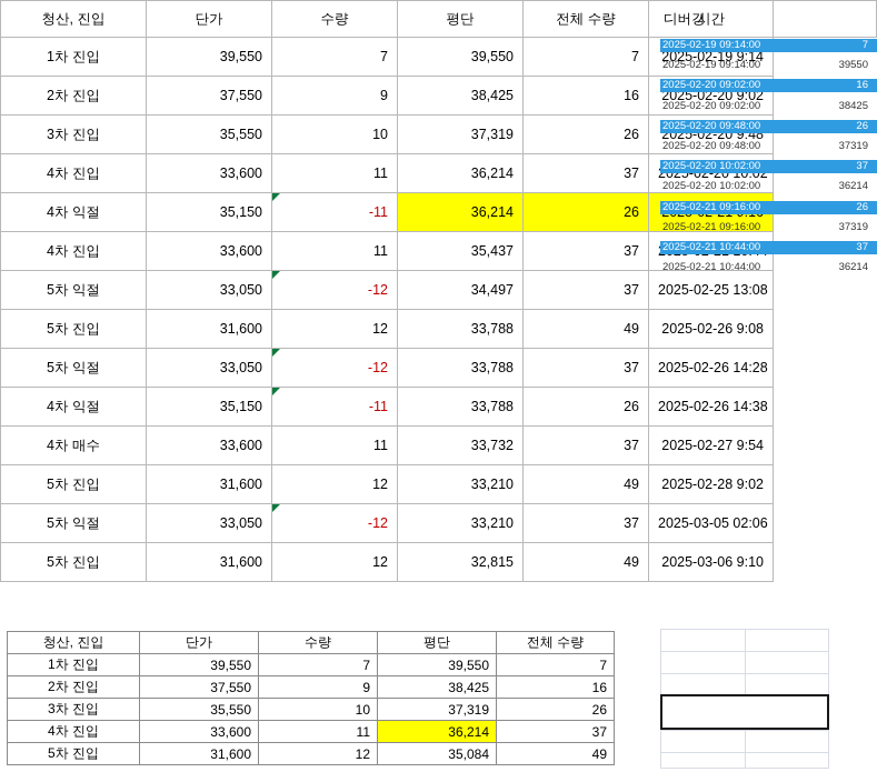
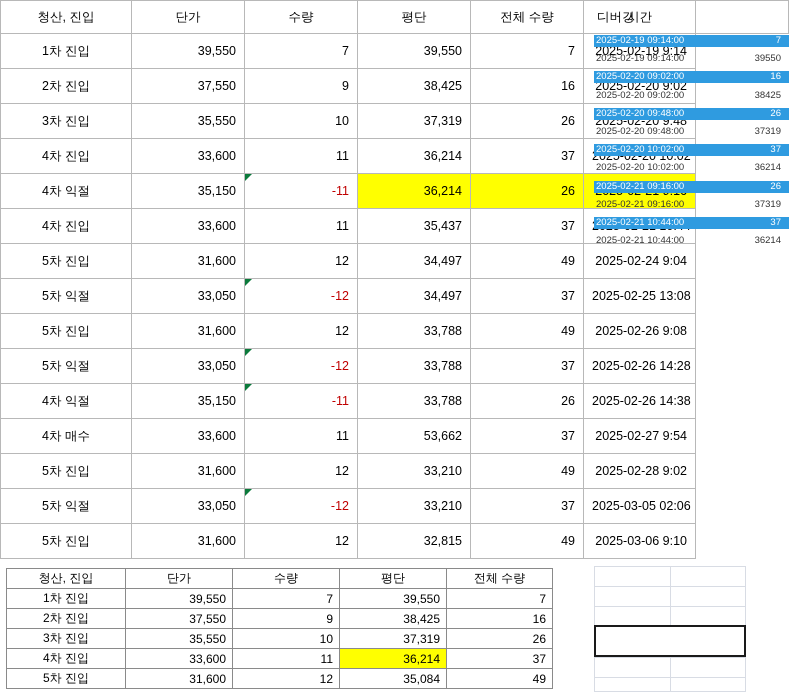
  청산, 진입	단가	수량	평단	전체 수량	시간
  1차 진입	39,550	7	39,550	7	2025-02-19 9:14
  2차 진입	37,550	9	38,425	16	2025-02-20 9:02
  3차 진입	35,550	10	37,319	26	2025-02-20 9:48
+ 5차 진입	31,600	12	34,497	49	2025-02-24 9:04
  5차 익절	33,050	-12	34,497	37	2025-02-25 13:08
  5차 진입	31,600	12	33,788	49	2025-02-26 9:08
  5차 익절	33,050	-12	33,788	37	2025-02-26 14:28
  4차 익절	35,150	-11	33,788	26	2025-02-26 14:38
- 4차 매수	33,600	11	33,732	37	2025-02-27 9:54
+ 4차 매수	33,600	11	53,662	37	2025-02-27 9:54
  5차 진입	31,600	12	33,210	49	2025-02-28 9:02
  5차 익절	33,050	-12	33,210	37	2025-03-05 02:06
  5차 진입	31,600	12	32,815	49	2025-03-06 9:10
  디버깅
  2025-02-19 09:14:00
  7
  2025-02-19 09:14:00
  39550
  2025-02-20 09:02:00
  16
  2025-02-20 09:02:00
  38425
  2025-02-20 09:48:00
  26
  2025-02-20 09:48:00
  37319
  2025-02-20 10:02:00
  37
  2025-02-20 10:02:00
  36214
  2025-02-21 09:16:00
  26
  2025-02-21 09:16:00
  37319
  2025-02-21 10:44:00
  37
  2025-02-21 10:44:00
  36214
  청산, 진입	단가	수량	평단	전체 수량
  1차 진입	39,550	7	39,550	7
  2차 진입	37,550	9	38,425	16
  3차 진입	35,550	10	37,319	26
  4차 진입	33,600	11	36,214	37
  5차 진입	31,600	12	35,084	49
